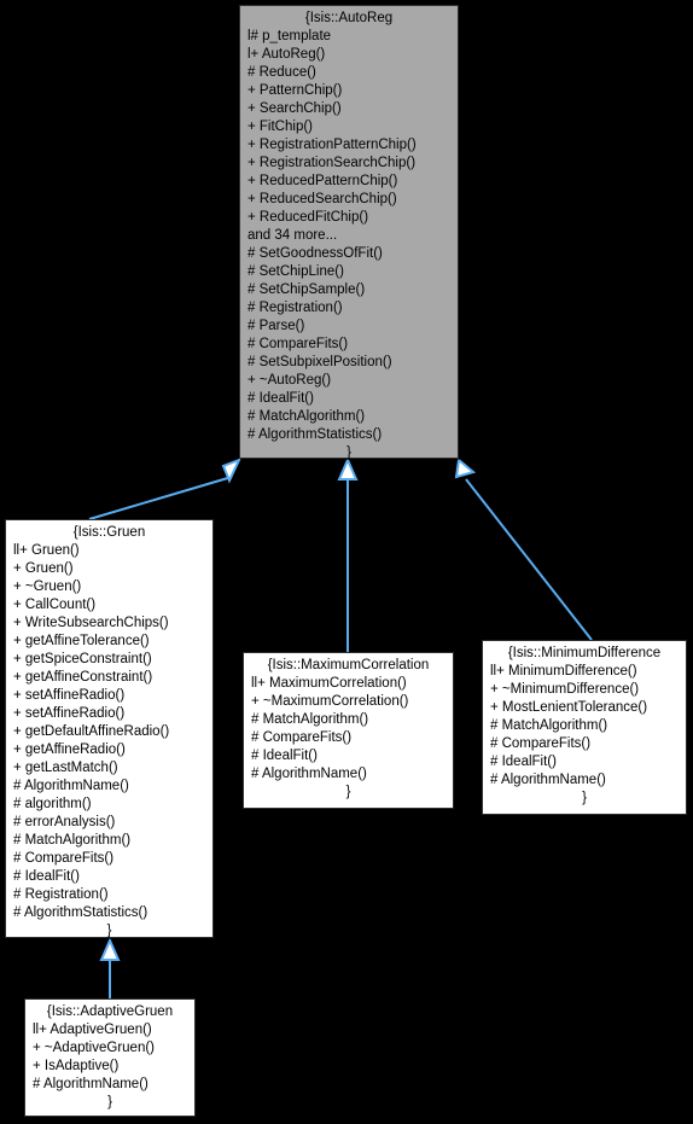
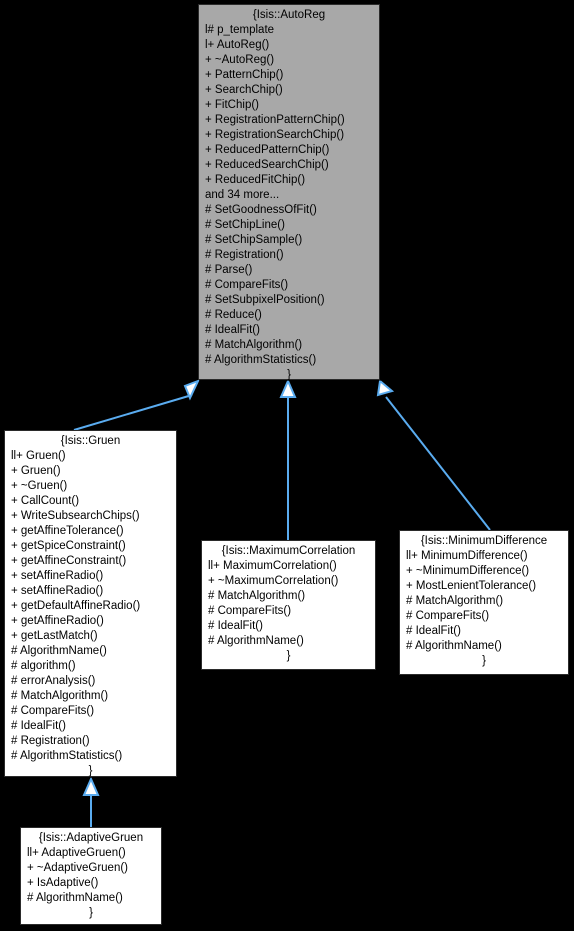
  {Isis::AutoReg
  l# p_template
  l+ AutoReg()
- # Reduce()
+ + ~AutoReg()
  + PatternChip()
  + SearchChip()
  + FitChip()
  + RegistrationPatternChip()
  + RegistrationSearchChip()
  + ReducedPatternChip()
  + ReducedSearchChip()
  + ReducedFitChip()
  and 34 more...
  # SetGoodnessOfFit()
  # SetChipLine()
  # SetChipSample()
  # Registration()
  # Parse()
  # CompareFits()
  # SetSubpixelPosition()
- + ~AutoReg()
+ # Reduce()
  # IdealFit()
  # MatchAlgorithm()
  # AlgorithmStatistics()
  }
  {Isis::Gruen
  ll+ Gruen()
  + Gruen()
  + ~Gruen()
  + CallCount()
  + WriteSubsearchChips()
  + getAffineTolerance()
  + getSpiceConstraint()
  + getAffineConstraint()
  + setAffineRadio()
  + setAffineRadio()
  + getDefaultAffineRadio()
  + getAffineRadio()
  + getLastMatch()
  # AlgorithmName()
  # algorithm()
  # errorAnalysis()
  # MatchAlgorithm()
  # CompareFits()
  # IdealFit()
  # Registration()
  # AlgorithmStatistics()
  }
  {Isis::MaximumCorrelation
  ll+ MaximumCorrelation()
  + ~MaximumCorrelation()
  # MatchAlgorithm()
  # CompareFits()
  # IdealFit()
  # AlgorithmName()
  }
  {Isis::MinimumDifference
  ll+ MinimumDifference()
  + ~MinimumDifference()
  + MostLenientTolerance()
  # MatchAlgorithm()
  # CompareFits()
  # IdealFit()
  # AlgorithmName()
  }
  {Isis::AdaptiveGruen
  ll+ AdaptiveGruen()
  + ~AdaptiveGruen()
  + IsAdaptive()
  # AlgorithmName()
  }
